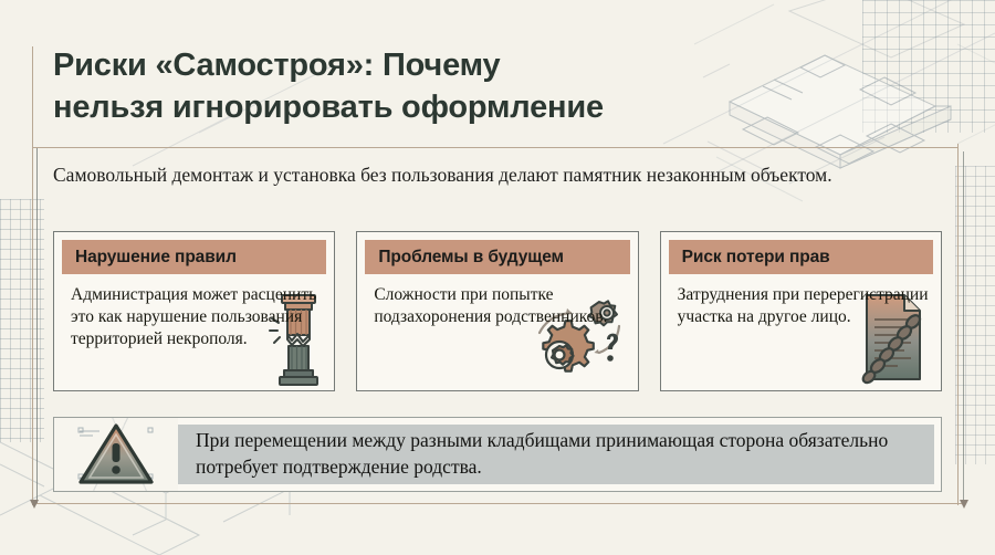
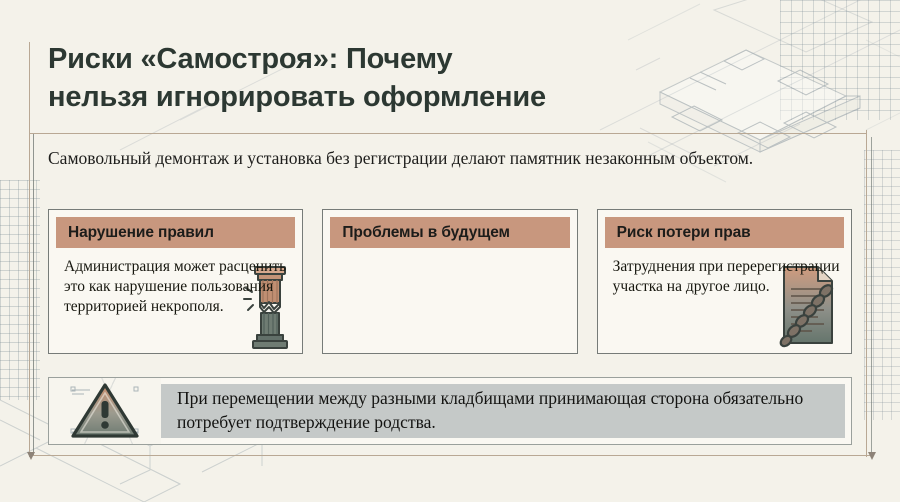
  Риски «Самостроя»: Почему
  нельзя игнорировать оформление
- Самовольный демонтаж и установка без пользования делают памятник незаконным объектом.
+ Самовольный демонтаж и установка без регистрации делают памятник незаконным объектом.
  Нарушение правил
  Администрация может расценить это как нарушение пользования территорией некрополя.
  Проблемы в будущем
- Сложности при попытке подзахоронения родственников.
  Риск потери прав
  Затруднения при перерегистрации участка на другое лицо.
  При перемещении между разными кладбищами принимающая сторона обязательно потребует подтверждение родства.
